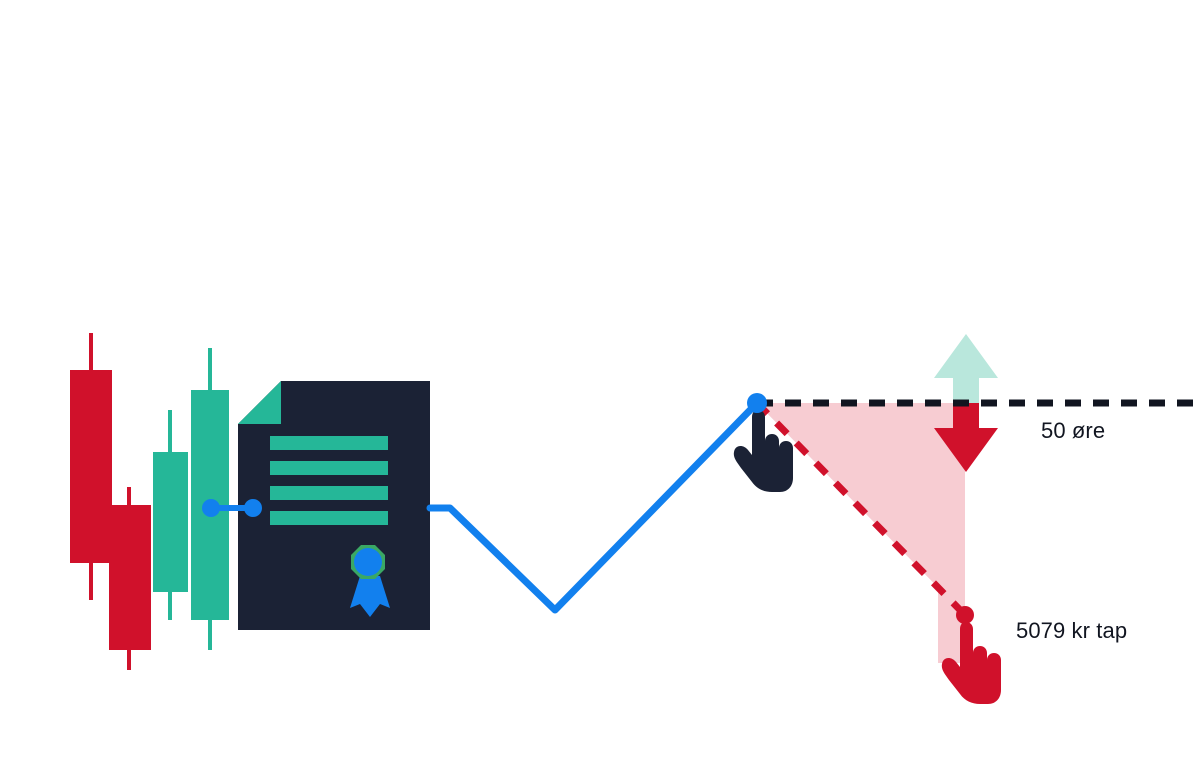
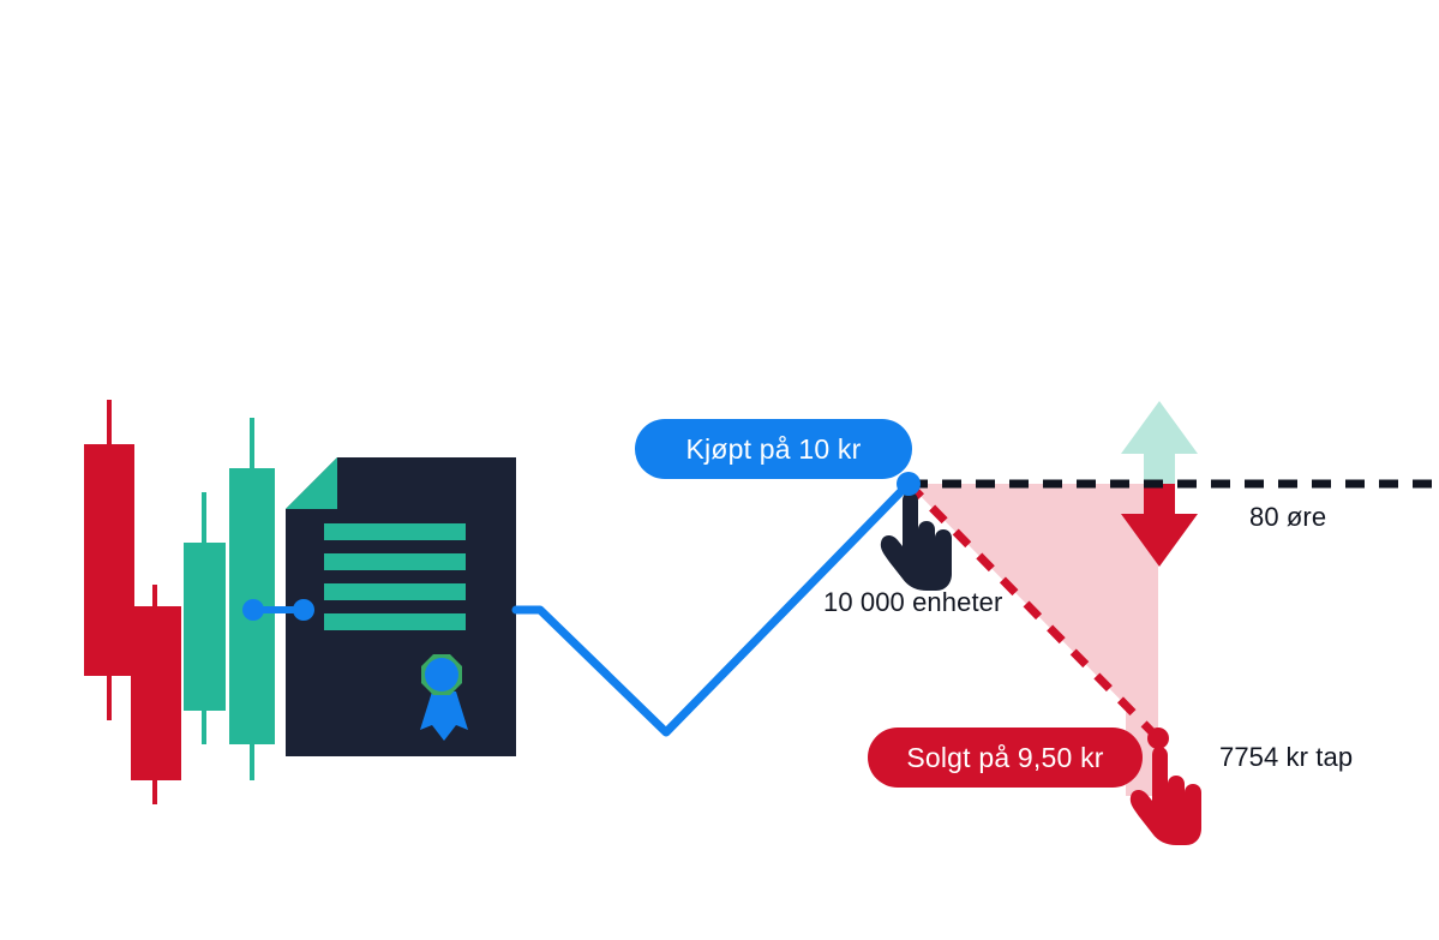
+ Kjøpt på 10 kr
+ Solgt på 9,50 kr
+ 10 000 enheter
- 50 øre
+ 80 øre
- 5079 kr tap
+ 7754 kr tap
